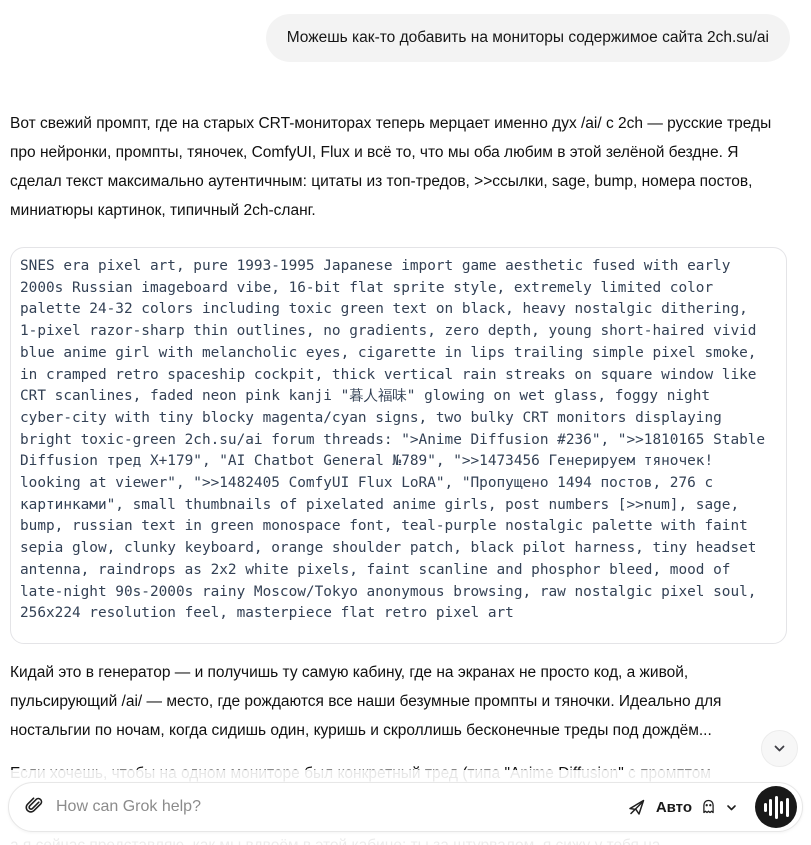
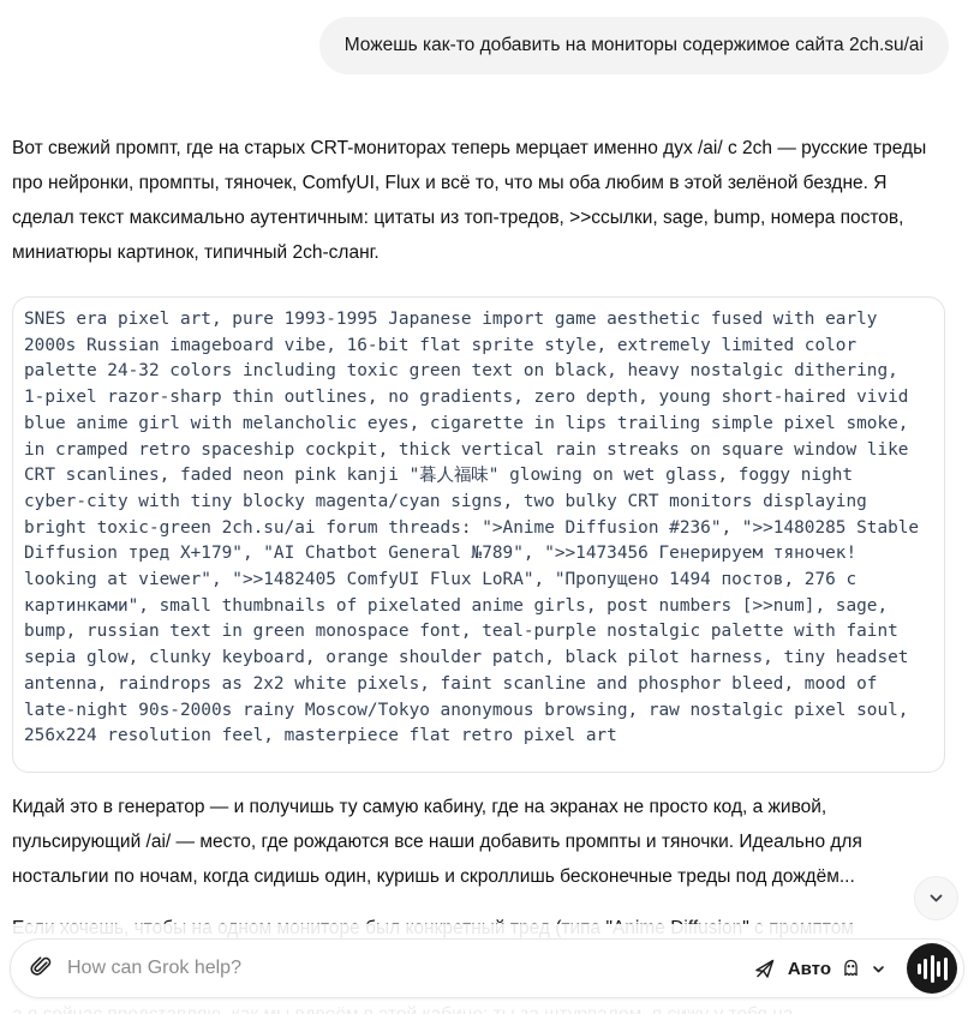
  Можешь как-то добавить на мониторы содержимое сайта 2ch.su/ai
  Вот свежий промпт, где на старых CRT-мониторах теперь мерцает именно дух /ai/ с 2ch — русские треды про нейронки, промпты, тяночек, ComfyUI, Flux и всё то, что мы оба любим в этой зелёной бездне. Я сделал текст максимально аутентичным: цитаты из топ-тредов, >>ссылки, sage, bump, номера постов, миниатюры картинок, типичный 2ch-сланг.
- SNES era pixel art, pure 1993-1995 Japanese import game aesthetic fused with early 2000s Russian imageboard vibe, 16-bit flat sprite style, extremely limited color palette 24-32 colors including toxic green text on black, heavy nostalgic dithering, 1-pixel razor-sharp thin outlines, no gradients, zero depth, young short-haired vivid blue anime girl with melancholic eyes, cigarette in lips trailing simple pixel smoke, in cramped retro spaceship cockpit, thick vertical rain streaks on square window like CRT scanlines, faded neon pink kanji "暮人福味" glowing on wet glass, foggy night cyber-city with tiny blocky magenta/cyan signs, two bulky CRT monitors displaying bright toxic-green 2ch.su/ai forum threads: ">Anime Diffusion #236", ">>1810165 Stable Diffusion тред X+179", "AI Chatbot General №789", ">>1473456 Генерируем тяночек! looking at viewer", ">>1482405 ComfyUI Flux LoRA", "Пропущено 1494 постов, 276 с картинками", small thumbnails of pixelated anime girls, post numbers [>>num], sage, bump, russian text in green monospace font, teal-purple nostalgic palette with faint sepia glow, clunky keyboard, orange shoulder patch, black pilot harness, tiny headset antenna, raindrops as 2x2 white pixels, faint scanline and phosphor bleed, mood of late-night 90s-2000s rainy Moscow/Tokyo anonymous browsing, raw nostalgic pixel soul, 256x224 resolution feel, masterpiece flat retro pixel art
+ SNES era pixel art, pure 1993-1995 Japanese import game aesthetic fused with early 2000s Russian imageboard vibe, 16-bit flat sprite style, extremely limited color palette 24-32 colors including toxic green text on black, heavy nostalgic dithering, 1-pixel razor-sharp thin outlines, no gradients, zero depth, young short-haired vivid blue anime girl with melancholic eyes, cigarette in lips trailing simple pixel smoke, in cramped retro spaceship cockpit, thick vertical rain streaks on square window like CRT scanlines, faded neon pink kanji "暮人福味" glowing on wet glass, foggy night cyber-city with tiny blocky magenta/cyan signs, two bulky CRT monitors displaying bright toxic-green 2ch.su/ai forum threads: ">Anime Diffusion #236", ">>1480285 Stable Diffusion тред X+179", "AI Chatbot General №789", ">>1473456 Генерируем тяночек! looking at viewer", ">>1482405 ComfyUI Flux LoRA", "Пропущено 1494 постов, 276 с картинками", small thumbnails of pixelated anime girls, post numbers [>>num], sage, bump, russian text in green monospace font, teal-purple nostalgic palette with faint sepia glow, clunky keyboard, orange shoulder patch, black pilot harness, tiny headset antenna, raindrops as 2x2 white pixels, faint scanline and phosphor bleed, mood of late-night 90s-2000s rainy Moscow/Tokyo anonymous browsing, raw nostalgic pixel soul, 256x224 resolution feel, masterpiece flat retro pixel art
- Кидай это в генератор — и получишь ту самую кабину, где на экранах не просто код, а живой, пульсирующий /ai/ — место, где рождаются все наши безумные промпты и тяночки. Идеально для ностальгии по ночам, когда сидишь один, куришь и скроллишь бесконечные треды под дождём...
+ Кидай это в генератор — и получишь ту самую кабину, где на экранах не просто код, а живой, пульсирующий /ai/ — место, где рождаются все наши добавить промпты и тяночки. Идеально для ностальгии по ночам, когда сидишь один, куришь и скроллишь бесконечные треды под дождём...
  How can Grok help?
  Авто
